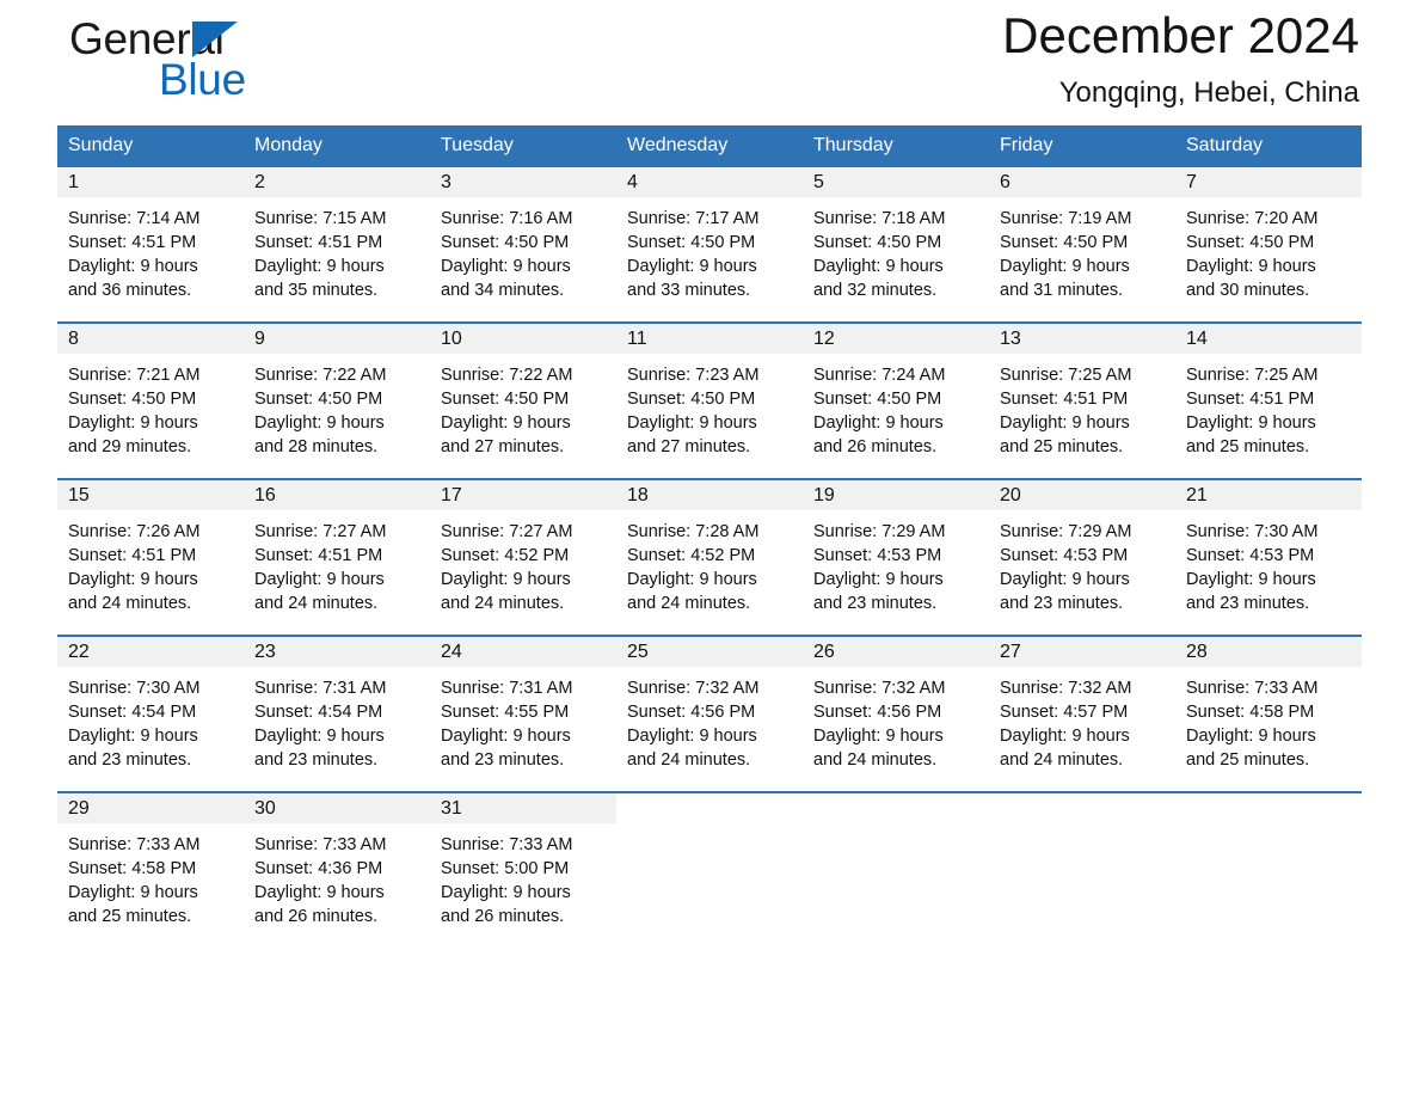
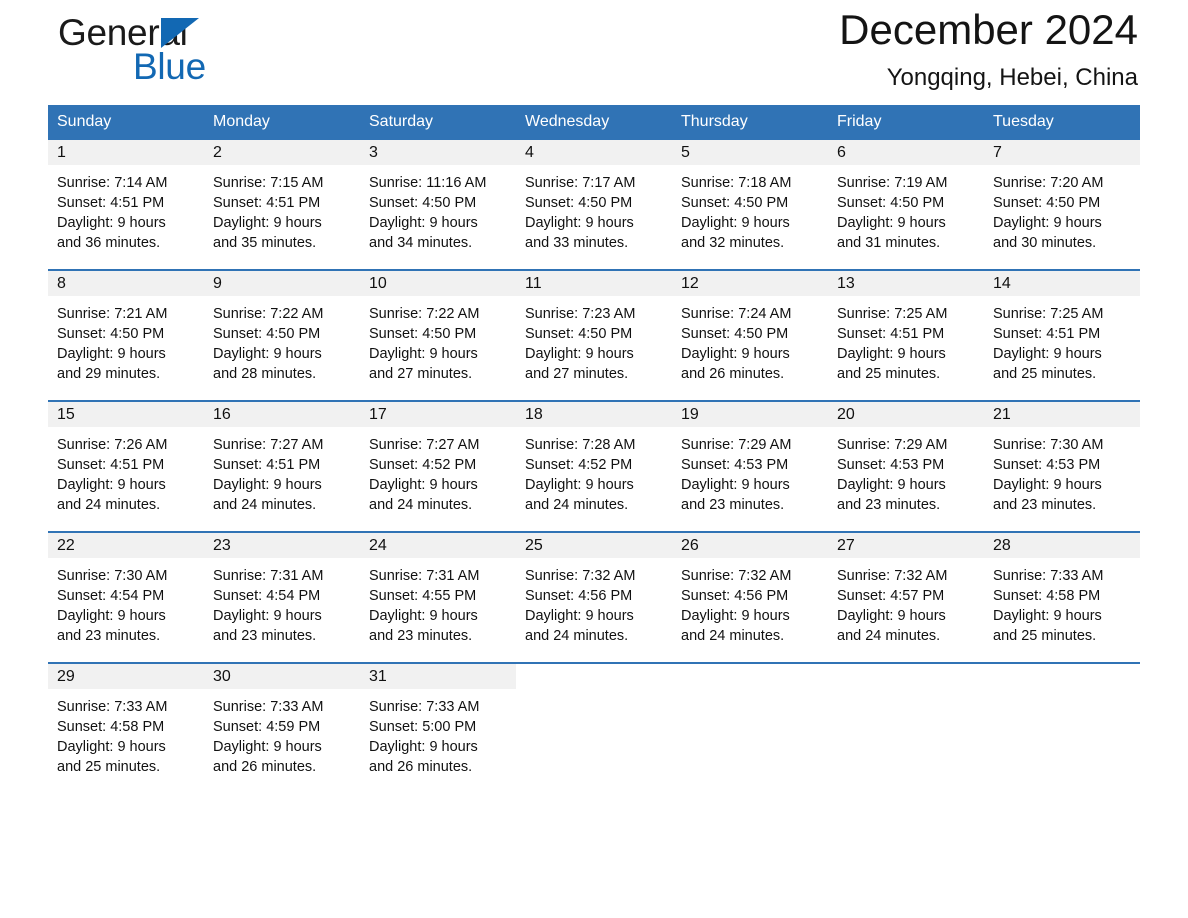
  General
  Blue
  December 2024
  Yongqing, Hebei, China
  Sunday
  Monday
- Tuesday
+ Saturday
  Wednesday
  Thursday
  Friday
- Saturday
+ Tuesday
  1
  Sunrise: 7:14 AM
  Sunset: 4:51 PM
  Daylight: 9 hours
  and 36 minutes.
  2
  Sunrise: 7:15 AM
  Sunset: 4:51 PM
  Daylight: 9 hours
  and 35 minutes.
  3
- Sunrise: 7:16 AM
+ Sunrise: 11:16 AM
  Sunset: 4:50 PM
  Daylight: 9 hours
  and 34 minutes.
  4
  Sunrise: 7:17 AM
  Sunset: 4:50 PM
  Daylight: 9 hours
  and 33 minutes.
  5
  Sunrise: 7:18 AM
  Sunset: 4:50 PM
  Daylight: 9 hours
  and 32 minutes.
  6
  Sunrise: 7:19 AM
  Sunset: 4:50 PM
  Daylight: 9 hours
  and 31 minutes.
  7
  Sunrise: 7:20 AM
  Sunset: 4:50 PM
  Daylight: 9 hours
  and 30 minutes.
  8
  Sunrise: 7:21 AM
  Sunset: 4:50 PM
  Daylight: 9 hours
  and 29 minutes.
  9
  Sunrise: 7:22 AM
  Sunset: 4:50 PM
  Daylight: 9 hours
  and 28 minutes.
  10
  Sunrise: 7:22 AM
  Sunset: 4:50 PM
  Daylight: 9 hours
  and 27 minutes.
  11
  Sunrise: 7:23 AM
  Sunset: 4:50 PM
  Daylight: 9 hours
  and 27 minutes.
  12
  Sunrise: 7:24 AM
  Sunset: 4:50 PM
  Daylight: 9 hours
  and 26 minutes.
  13
  Sunrise: 7:25 AM
  Sunset: 4:51 PM
  Daylight: 9 hours
  and 25 minutes.
  14
  Sunrise: 7:25 AM
  Sunset: 4:51 PM
  Daylight: 9 hours
  and 25 minutes.
  15
  Sunrise: 7:26 AM
  Sunset: 4:51 PM
  Daylight: 9 hours
  and 24 minutes.
  16
  Sunrise: 7:27 AM
  Sunset: 4:51 PM
  Daylight: 9 hours
  and 24 minutes.
  17
  Sunrise: 7:27 AM
  Sunset: 4:52 PM
  Daylight: 9 hours
  and 24 minutes.
  18
  Sunrise: 7:28 AM
  Sunset: 4:52 PM
  Daylight: 9 hours
  and 24 minutes.
  19
  Sunrise: 7:29 AM
  Sunset: 4:53 PM
  Daylight: 9 hours
  and 23 minutes.
  20
  Sunrise: 7:29 AM
  Sunset: 4:53 PM
  Daylight: 9 hours
  and 23 minutes.
  21
  Sunrise: 7:30 AM
  Sunset: 4:53 PM
  Daylight: 9 hours
  and 23 minutes.
  22
  Sunrise: 7:30 AM
  Sunset: 4:54 PM
  Daylight: 9 hours
  and 23 minutes.
  23
  Sunrise: 7:31 AM
  Sunset: 4:54 PM
  Daylight: 9 hours
  and 23 minutes.
  24
  Sunrise: 7:31 AM
  Sunset: 4:55 PM
  Daylight: 9 hours
  and 23 minutes.
  25
  Sunrise: 7:32 AM
  Sunset: 4:56 PM
  Daylight: 9 hours
  and 24 minutes.
  26
  Sunrise: 7:32 AM
  Sunset: 4:56 PM
  Daylight: 9 hours
  and 24 minutes.
  27
  Sunrise: 7:32 AM
  Sunset: 4:57 PM
  Daylight: 9 hours
  and 24 minutes.
  28
  Sunrise: 7:33 AM
  Sunset: 4:58 PM
  Daylight: 9 hours
  and 25 minutes.
  29
  Sunrise: 7:33 AM
  Sunset: 4:58 PM
  Daylight: 9 hours
  and 25 minutes.
  30
  Sunrise: 7:33 AM
- Sunset: 4:36 PM
+ Sunset: 4:59 PM
  Daylight: 9 hours
  and 26 minutes.
  31
  Sunrise: 7:33 AM
  Sunset: 5:00 PM
  Daylight: 9 hours
  and 26 minutes.
